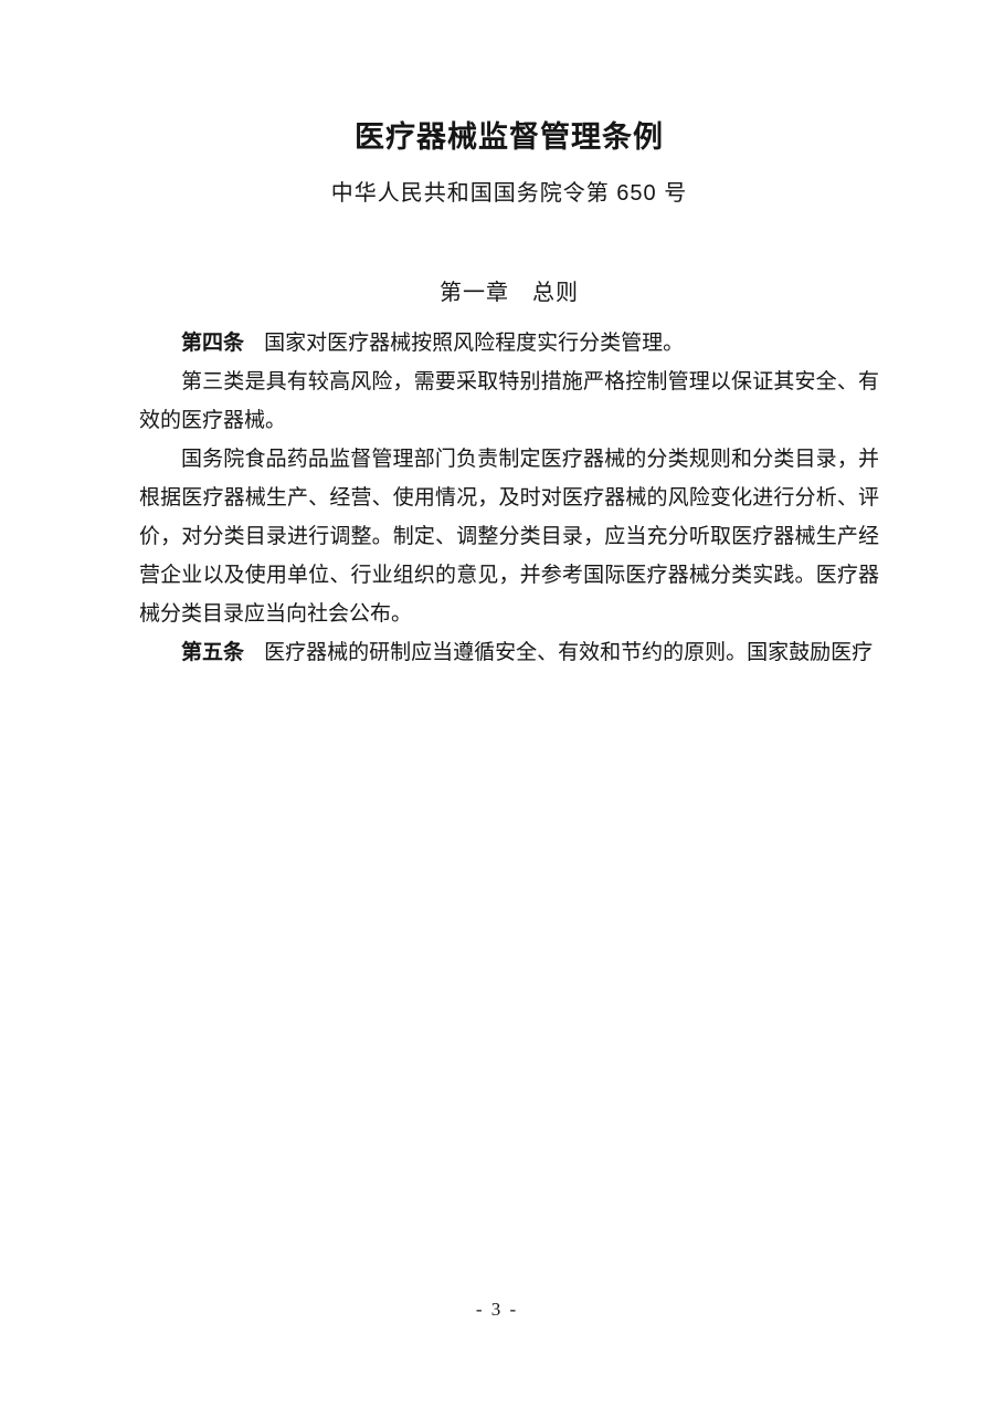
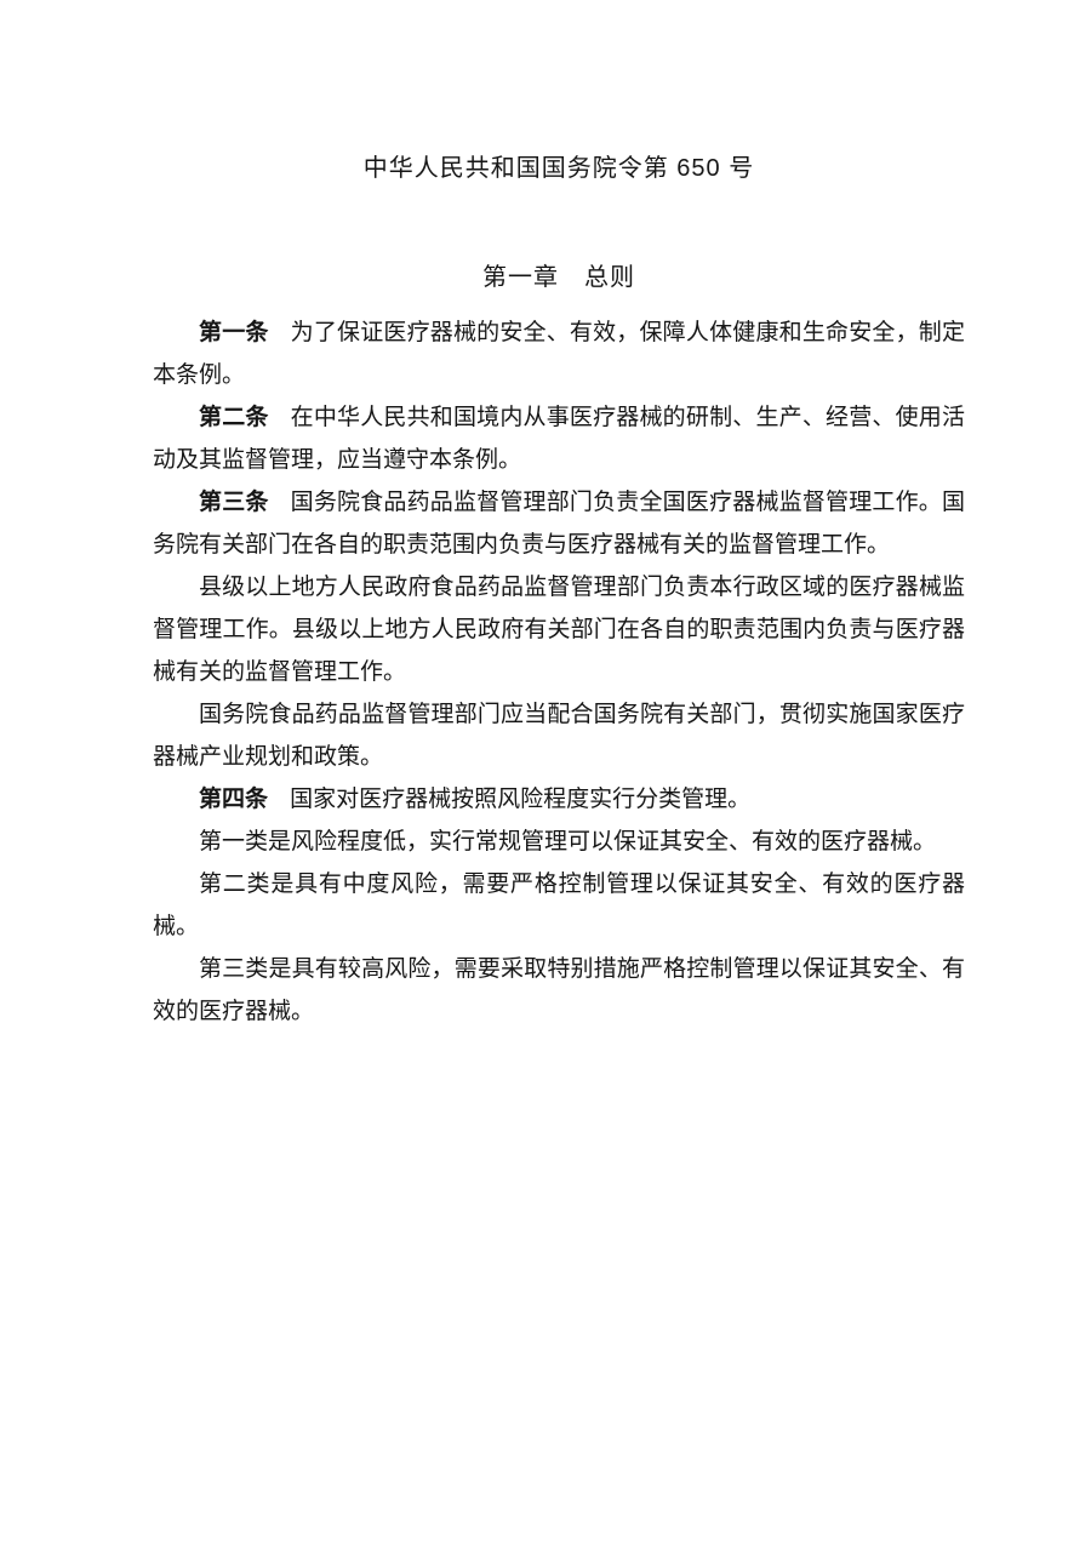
- 医疗器械监督管理条例
  中华人民共和国国务院令第 650 号
  第一章 总则
+ 第一条 为了保证医疗器械的安全、有效，保障人体健康和生命安全，制定本条例。
+ 第二条 在中华人民共和国境内从事医疗器械的研制、生产、经营、使用活动及其监督管理，应当遵守本条例。
+ 第三条 国务院食品药品监督管理部门负责全国医疗器械监督管理工作。国务院有关部门在各自的职责范围内负责与医疗器械有关的监督管理工作。
+ 县级以上地方人民政府食品药品监督管理部门负责本行政区域的医疗器械监督管理工作。县级以上地方人民政府有关部门在各自的职责范围内负责与医疗器械有关的监督管理工作。
+ 国务院食品药品监督管理部门应当配合国务院有关部门，贯彻实施国家医疗器械产业规划和政策。
  第四条 国家对医疗器械按照风险程度实行分类管理。
+ 第一类是风险程度低，实行常规管理可以保证其安全、有效的医疗器械。
+ 第二类是具有中度风险，需要严格控制管理以保证其安全、有效的医疗器械。
  第三类是具有较高风险，需要采取特别措施严格控制管理以保证其安全、有效的医疗器械。
- 国务院食品药品监督管理部门负责制定医疗器械的分类规则和分类目录，并根据医疗器械生产、经营、使用情况，及时对医疗器械的风险变化进行分析、评价，对分类目录进行调整。制定、调整分类目录，应当充分听取医疗器械生产经营企业以及使用单位、行业组织的意见，并参考国际医疗器械分类实践。医疗器械分类目录应当向社会公布。
- 第五条 医疗器械的研制应当遵循安全、有效和节约的原则。国家鼓励医疗
- - 3 -
